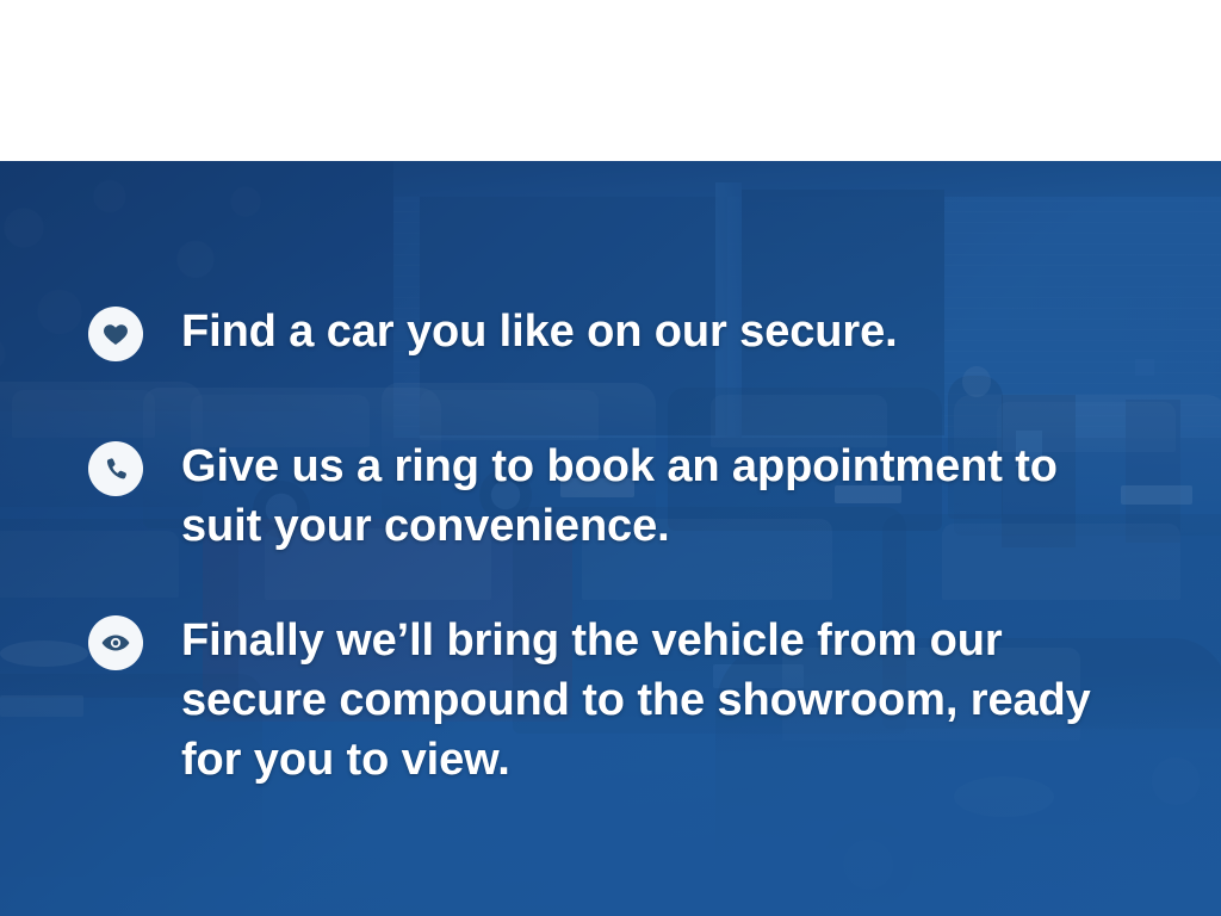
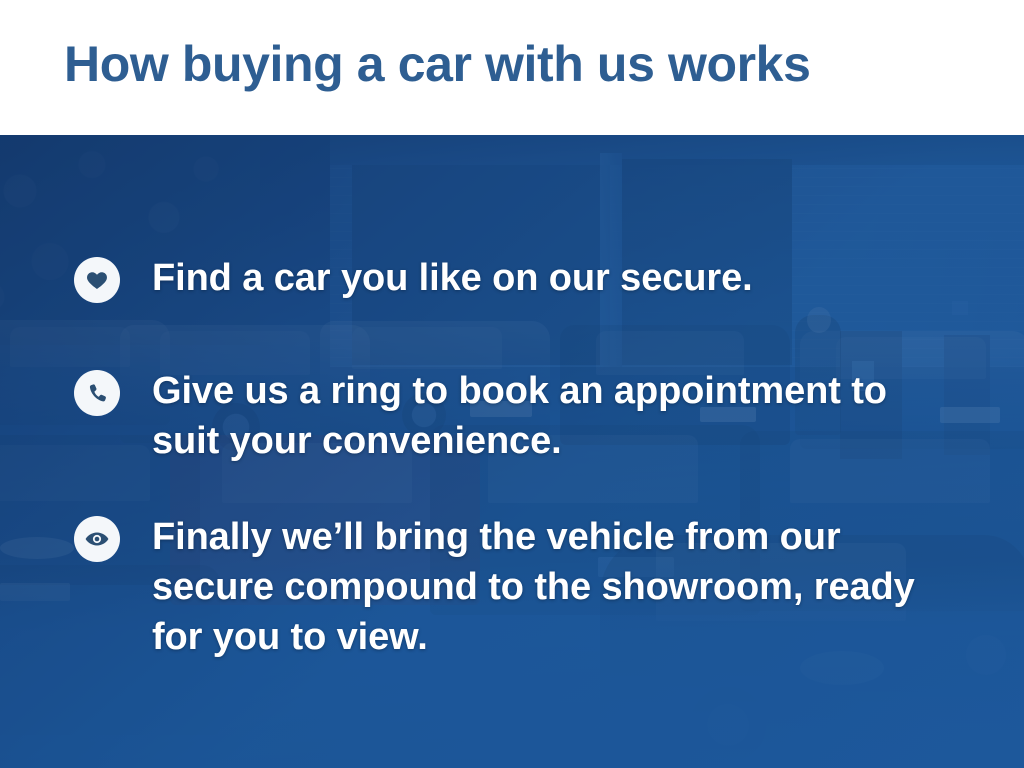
  Find a car you like on our secure.
  Give us a ring to book an appointment to suit your convenience.
  Finally we’ll bring the vehicle from our secure compound to the showroom, ready for you to view.
+ How buying a car with us works
